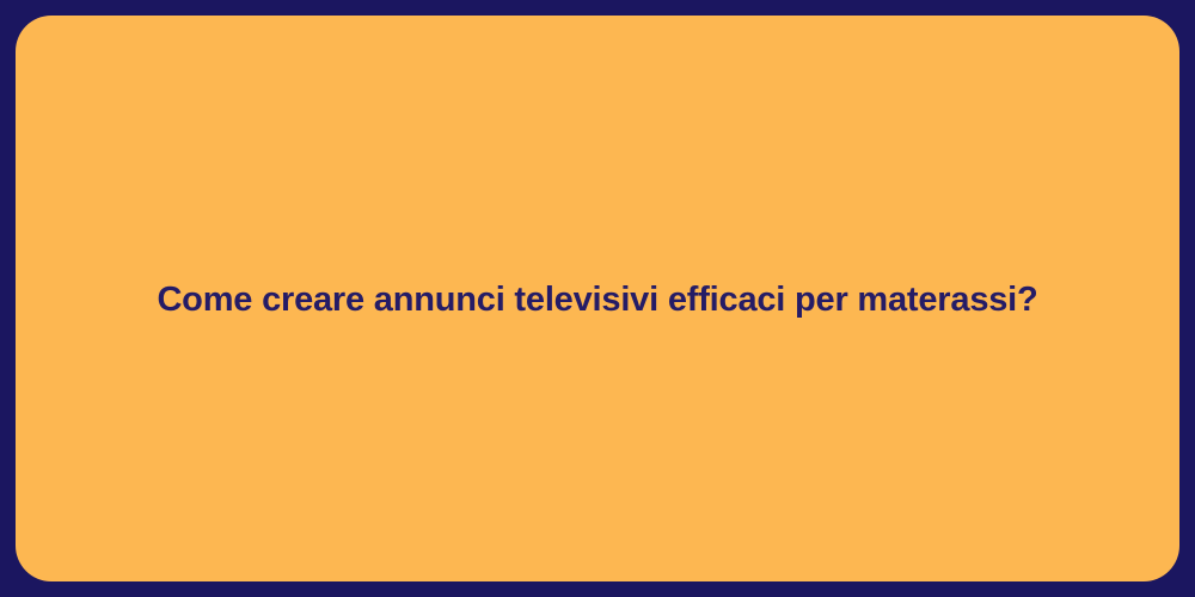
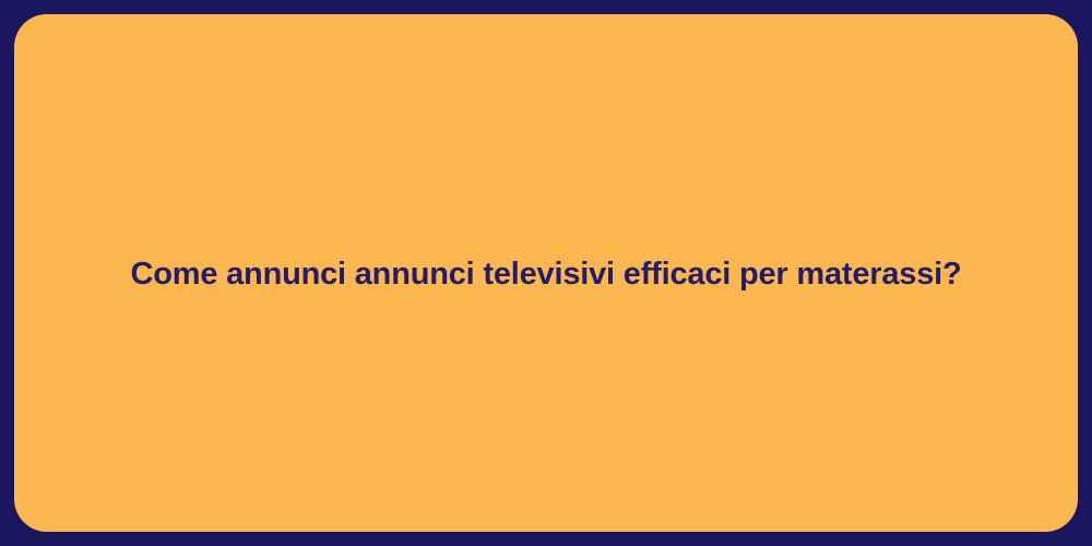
- Come creare annunci televisivi efficaci per materassi?
+ Come annunci annunci televisivi efficaci per materassi?
